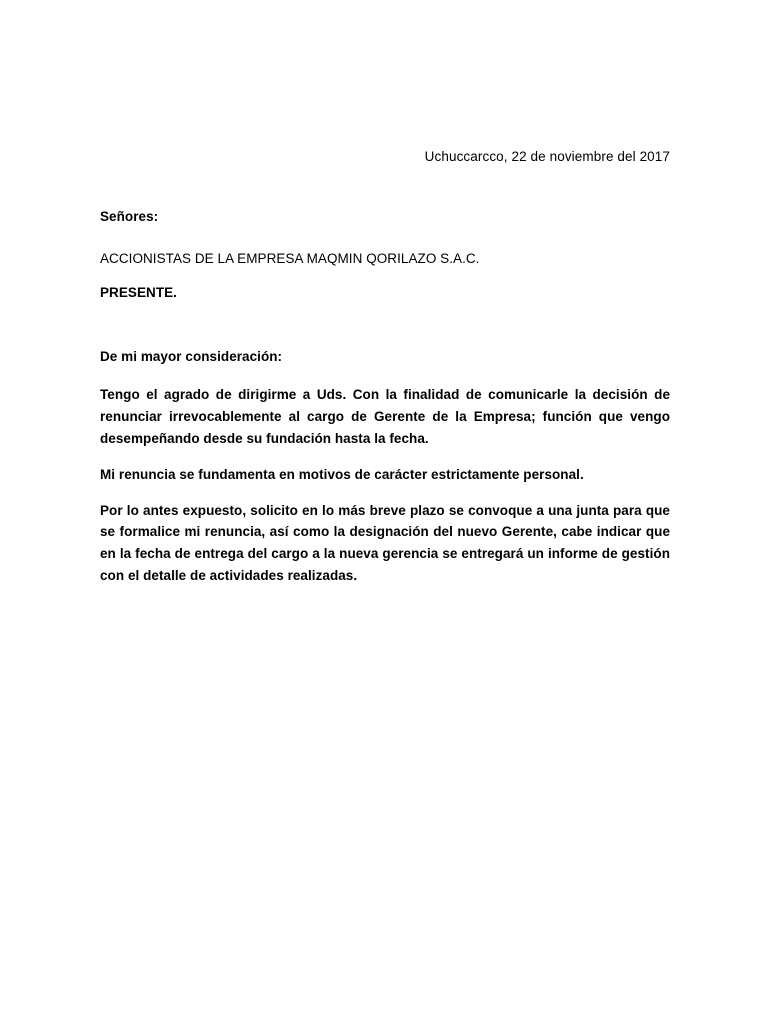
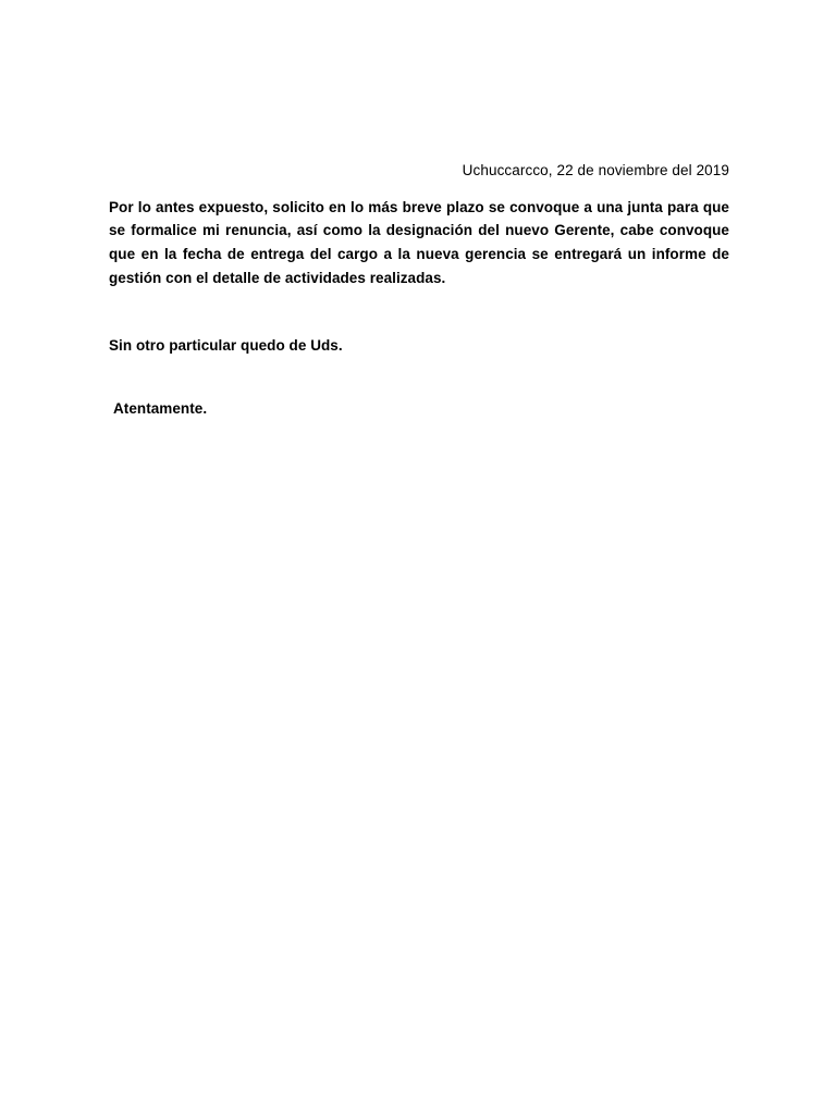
- Uchuccarcco, 22 de noviembre del 2017
+ Uchuccarcco, 22 de noviembre del 2019
- Señores:
- ACCIONISTAS DE LA EMPRESA MAQMIN QORILAZO S.A.C.
- PRESENTE.
- De mi mayor consideración:
- Tengo el agrado de dirigirme a Uds. Con la finalidad de comunicarle la decisión de renunciar irrevocablemente al cargo de Gerente de la Empresa; función que vengo desempeñando desde su fundación hasta la fecha.
- Mi renuncia se fundamenta en motivos de carácter estrictamente personal.
- Por lo antes expuesto, solicito en lo más breve plazo se convoque a una junta para que se formalice mi renuncia, así como la designación del nuevo Gerente, cabe indicar que en la fecha de entrega del cargo a la nueva gerencia se entregará un informe de gestión con el detalle de actividades realizadas.
+ Por lo antes expuesto, solicito en lo más breve plazo se convoque a una junta para que se formalice mi renuncia, así como la designación del nuevo Gerente, cabe convoque que en la fecha de entrega del cargo a la nueva gerencia se entregará un informe de gestión con el detalle de actividades realizadas.
+ Sin otro particular quedo de Uds.
+ Atentamente.
